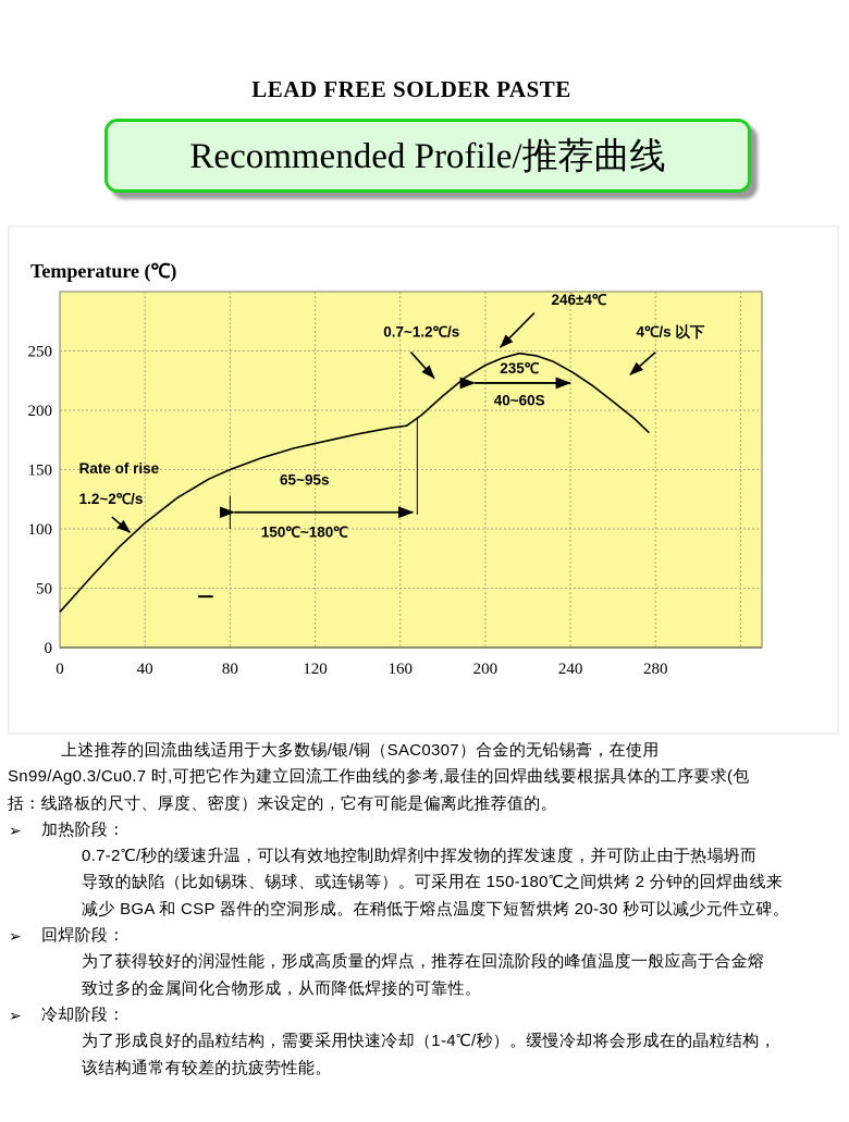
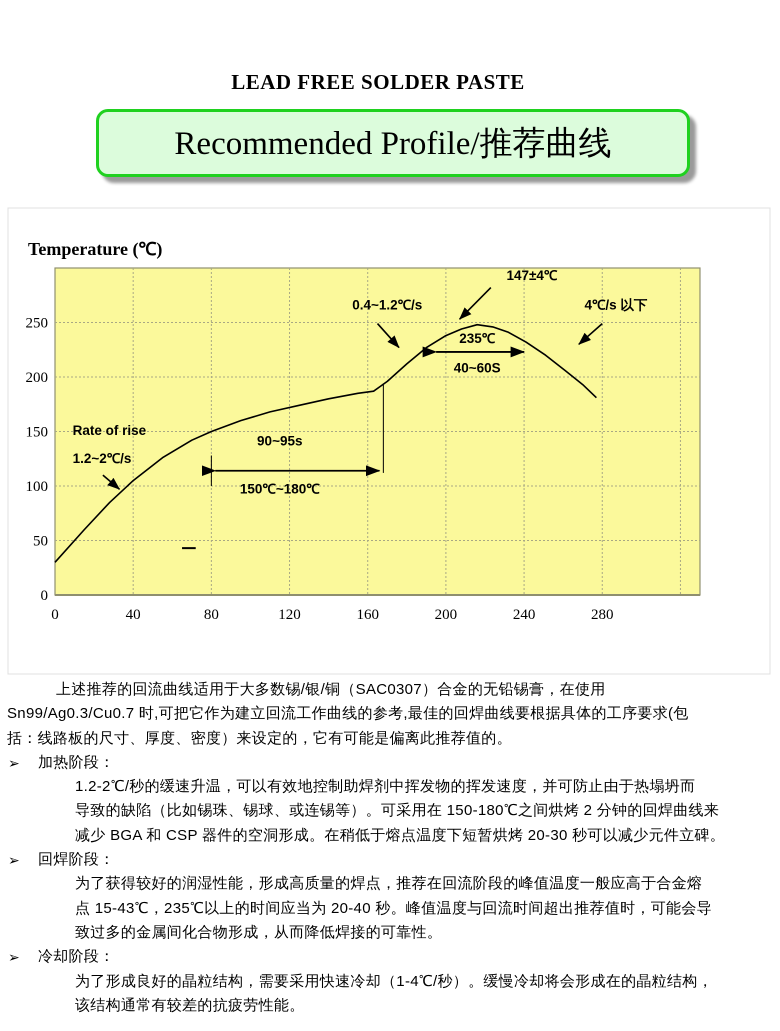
  LEAD FREE SOLDER PASTE
  Recommended Profile/推荐曲线
  0
  50
  100
  150
  200
  250
  0
  40
  80
  120
  160
  200
  240
  280
  Rate of rise
  1.2~2℃/s
- 0.7~1.2℃/s
+ 0.4~1.2℃/s
- 246±4℃
+ 147±4℃
  4℃/s 以下
  235℃
  40~60S
- 65~95s
+ 90~95s
  150℃~180℃
  Temperature (℃)
  上述推荐的回流曲线适用于大多数锡/银/铜（SAC0307）合金的无铅锡膏，在使用
  Sn99/Ag0.3/Cu0.7 时,可把它作为建立回流工作曲线的参考,最佳的回焊曲线要根据具体的工序要求(包
  括：线路板的尺寸、厚度、密度）来设定的，它有可能是偏离此推荐值的。
  ➢
  加热阶段：
- 0.7-2℃/秒的缓速升温，可以有效地控制助焊剂中挥发物的挥发速度，并可防止由于热塌坍而
+ 1.2-2℃/秒的缓速升温，可以有效地控制助焊剂中挥发物的挥发速度，并可防止由于热塌坍而
  导致的缺陷（比如锡珠、锡球、或连锡等）。可采用在 150-180℃之间烘烤 2 分钟的回焊曲线来
  减少 BGA 和 CSP 器件的空洞形成。在稍低于熔点温度下短暂烘烤 20-30 秒可以减少元件立碑。
  ➢
  回焊阶段：
  为了获得较好的润湿性能，形成高质量的焊点，推荐在回流阶段的峰值温度一般应高于合金熔
+ 点 15-43℃，235℃以上的时间应当为 20-40 秒。峰值温度与回流时间超出推荐值时，可能会导
  致过多的金属间化合物形成，从而降低焊接的可靠性。
  ➢
  冷却阶段：
  为了形成良好的晶粒结构，需要采用快速冷却（1-4℃/秒）。缓慢冷却将会形成在的晶粒结构，
  该结构通常有较差的抗疲劳性能。
